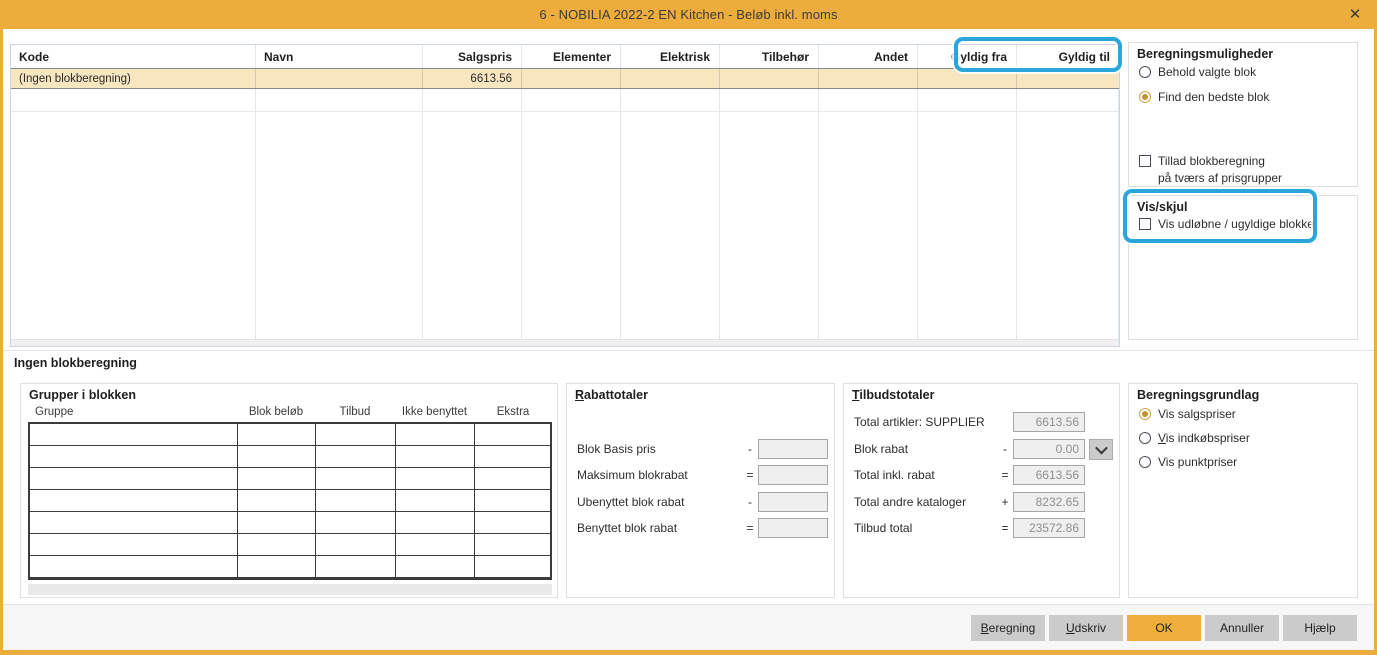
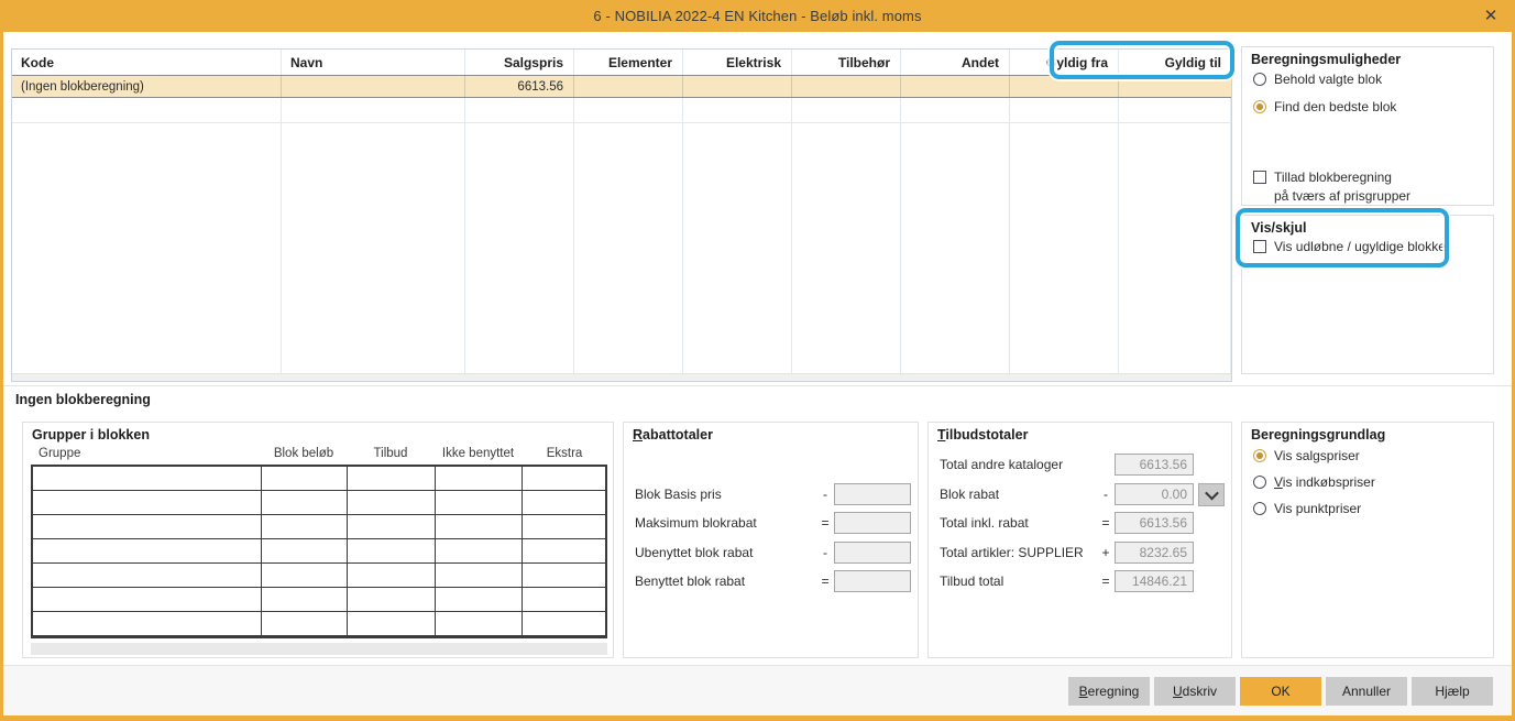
- 6 - NOBILIA 2022-2 EN Kitchen - Beløb inkl. moms
+ 6 - NOBILIA 2022-4 EN Kitchen - Beløb inkl. moms
  ✕
  Kode
  Navn
  Salgspris
  Elementer
  Elektrisk
  Tilbehør
  Andet
  Gyldig fra
  Gyldig til
  (Ingen blokberegning)
  6613.56
  Beregningsmuligheder
  Behold valgte blok
  Find den bedste blok
  Tillad blokberegning
  på tværs af prisgrupper
  Vis/skjul
  Vis udløbne / ugyldige blokke
  Ingen blokberegning
  Grupper i blokken
  Gruppe
  Blok beløb
  Tilbud
  Ikke benyttet
  Ekstra
  Rabattotaler
  Blok Basis pris
  -
  Maksimum blokrabat
  =
  Ubenyttet blok rabat
  -
  Benyttet blok rabat
  =
  Tilbudstotaler
- Total artikler: SUPPLIER
+ Total andre kataloger
  6613.56
  Blok rabat
  -
  0.00
  Total inkl. rabat
  =
  6613.56
- Total andre kataloger
+ Total artikler: SUPPLIER
  +
  8232.65
  Tilbud total
  =
- 23572.86
+ 14846.21
  Beregningsgrundlag
  Vis salgspriser
  Vis indkøbspriser
  Vis punktpriser
  Beregning
  Udskriv
  OK
  Annuller
  Hjælp
